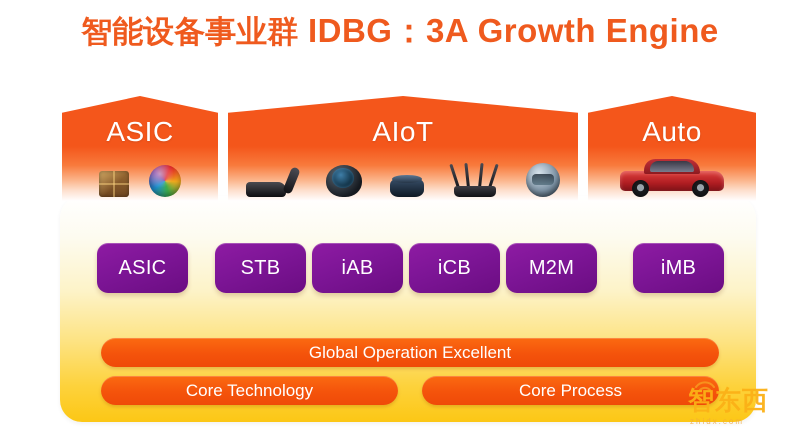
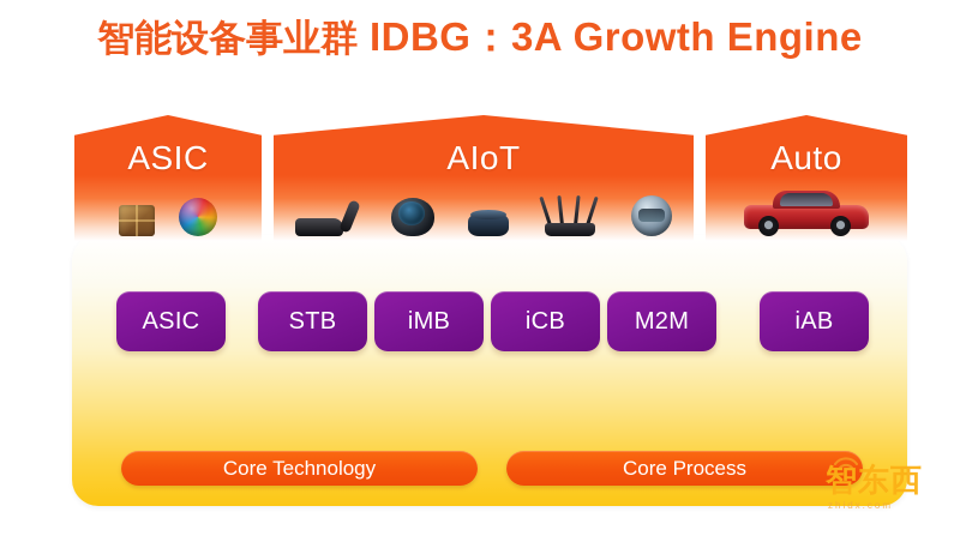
  智能设备事业群 IDBG：3A Growth Engine
  ASIC
  AIoT
  Auto
  ASIC
  STB
- iAB
+ iMB
  iCB
  M2M
- iMB
+ iAB
- Global Operation Excellent
  Core Technology
  Core Process
  智东西
  zhidx.com
